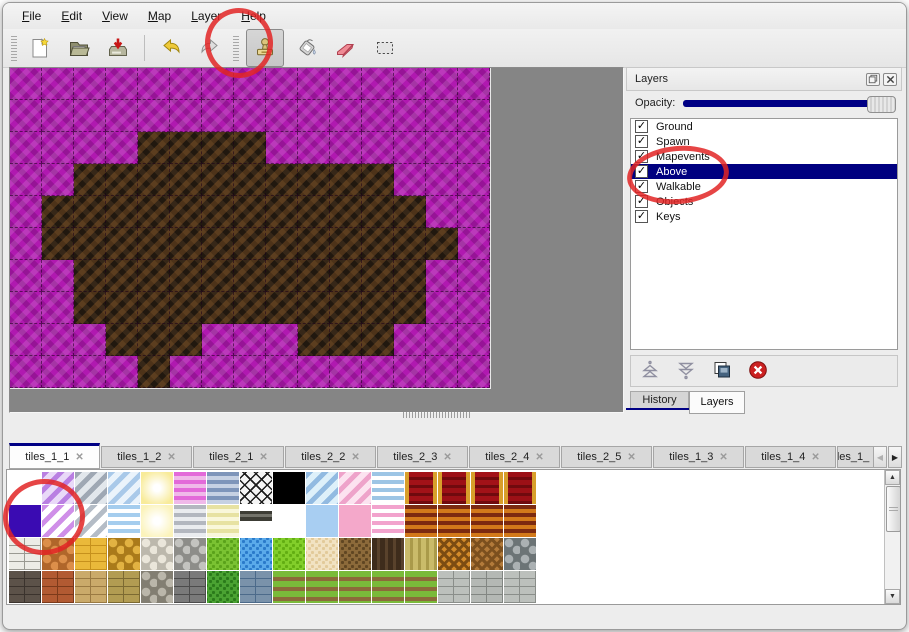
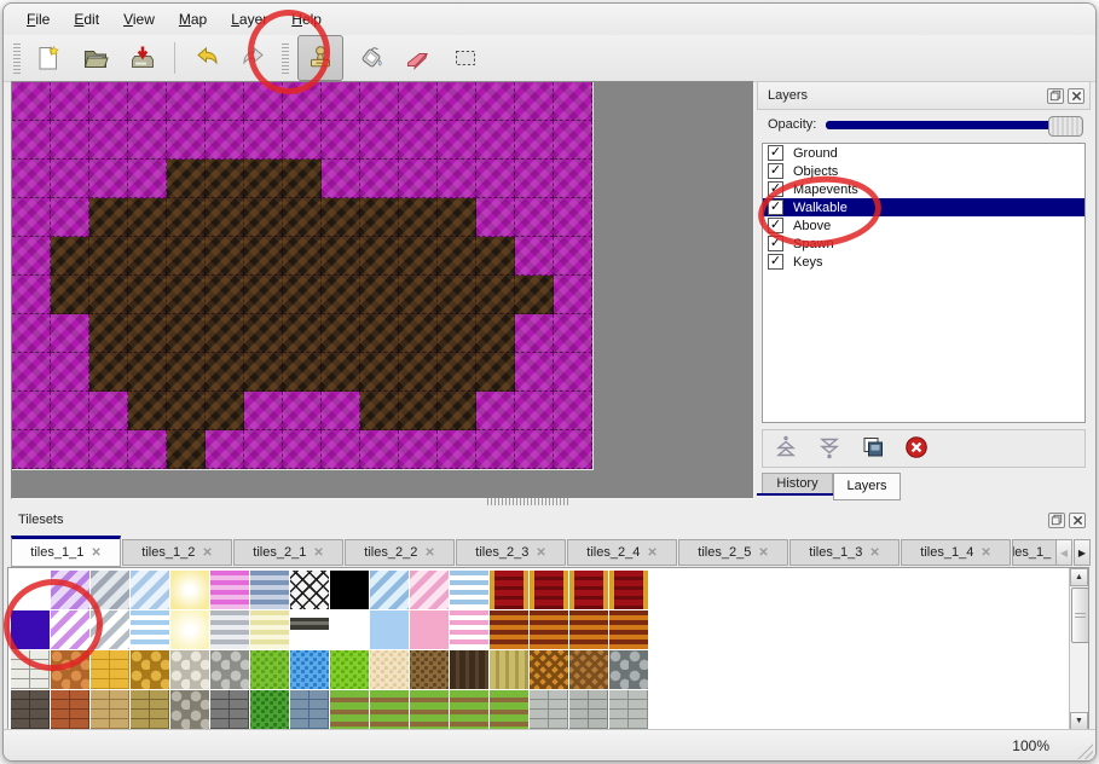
  File
  Edit
  View
  Map
  Layer
  Help
  Layers
  Opacity:
  ✓
  Ground
  ✓
- Spawn
+ Objects
  ✓
  Mapevents
  ✓
- Above
+ Walkable
  ✓
- Walkable
+ Above
  ✓
- Objects
+ Spawn
  ✓
  Keys
  History
  Layers
+ Tilesets
  tiles_1_1
  ✕
  tiles_1_2
  ✕
  tiles_2_1
  ✕
  tiles_2_2
  ✕
  tiles_2_3
  ✕
  tiles_2_4
  ✕
  tiles_2_5
  ✕
  tiles_1_3
  ✕
  tiles_1_4
  ✕
  les_1_
  ◀
  ▶
+ 100%
